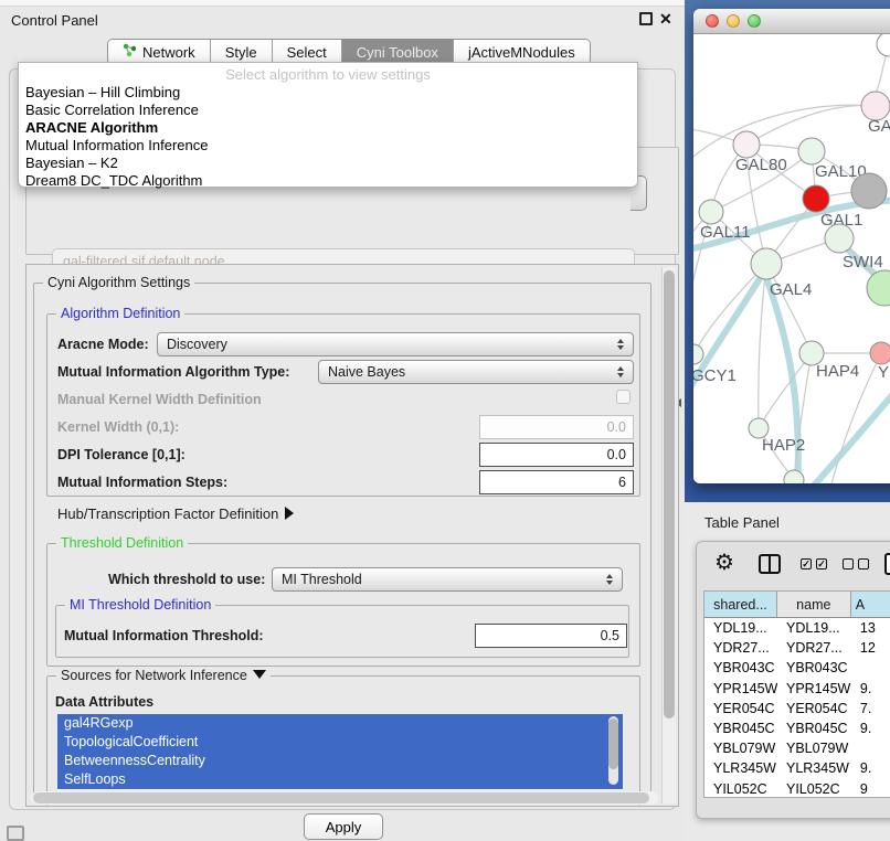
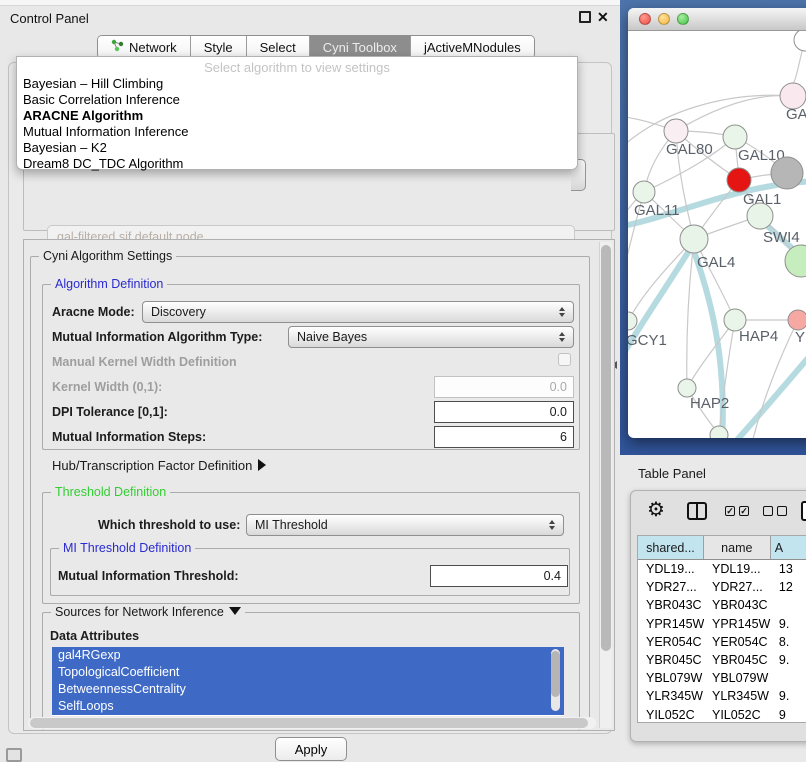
  Control Panel
  ✕
  Network
  Style
  Select
  Cyni Toolbox
  jActiveMNodules
  gal-filtered sif default node
  Cyni Algorithm Settings
  Algorithm Definition
  Aracne Mode:
  Discovery
  Mutual Information Algorithm Type:
  Naive Bayes
  Manual Kernel Width Definition
  Kernel Width (0,1):
  0.0
  DPI Tolerance [0,1]:
  0.0
  Mutual Information Steps:
  6
  Hub/Transcription Factor Definition
  Threshold Definition
  Which threshold to use:
  MI Threshold
  MI Threshold Definition
  Mutual Information Threshold:
- 0.5
+ 0.4
  Sources for Network Inference
  Data Attributes
  gal4RGexp
  TopologicalCoefficient
  BetweennessCentrality
  SelfLoops
  Apply
  Select algorithm to view settings
  Bayesian – Hill Climbing
  Basic Correlation Inference
  ARACNE Algorithm
  Mutual Information Inference
  Bayesian – K2
  Dream8 DC_TDC Algorithm
  GAL80
  GAL10
  GAL1
  GAL11
  SWI4
  GAL4
  GCY1
  HAP4
  Y
  HAP2
  Table Panel
  ⚙
  ✓
  ✓
  shared...
  name
  A
  YDL19...
  YDL19...
  13
  YDR27...
  YDR27...
  12
  YBR043C
  YBR043C
  YPR145W
  YPR145W
  9.
  YER054C
  YER054C
- 7.
+ 8.
  YBR045C
  YBR045C
  9.
  YBL079W
  YBL079W
  YLR345W
  YLR345W
  9.
  YIL052C
  YIL052C
  9
